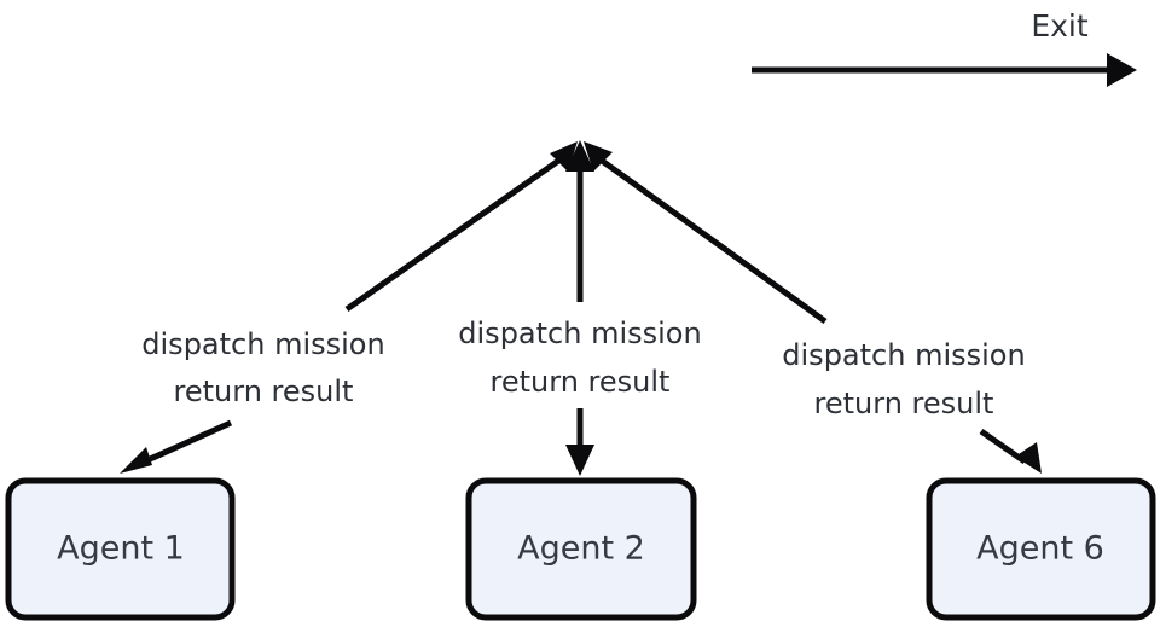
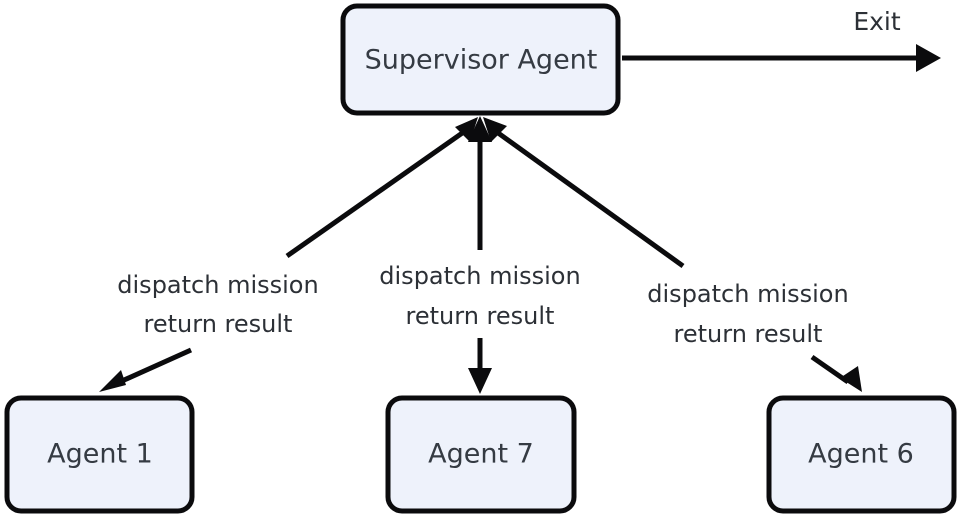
  Exit
  dispatch mission
  return result
  dispatch mission
  return result
  dispatch mission
  return result
+ Supervisor Agent
  Agent 1
- Agent 2
+ Agent 7
  Agent 6
